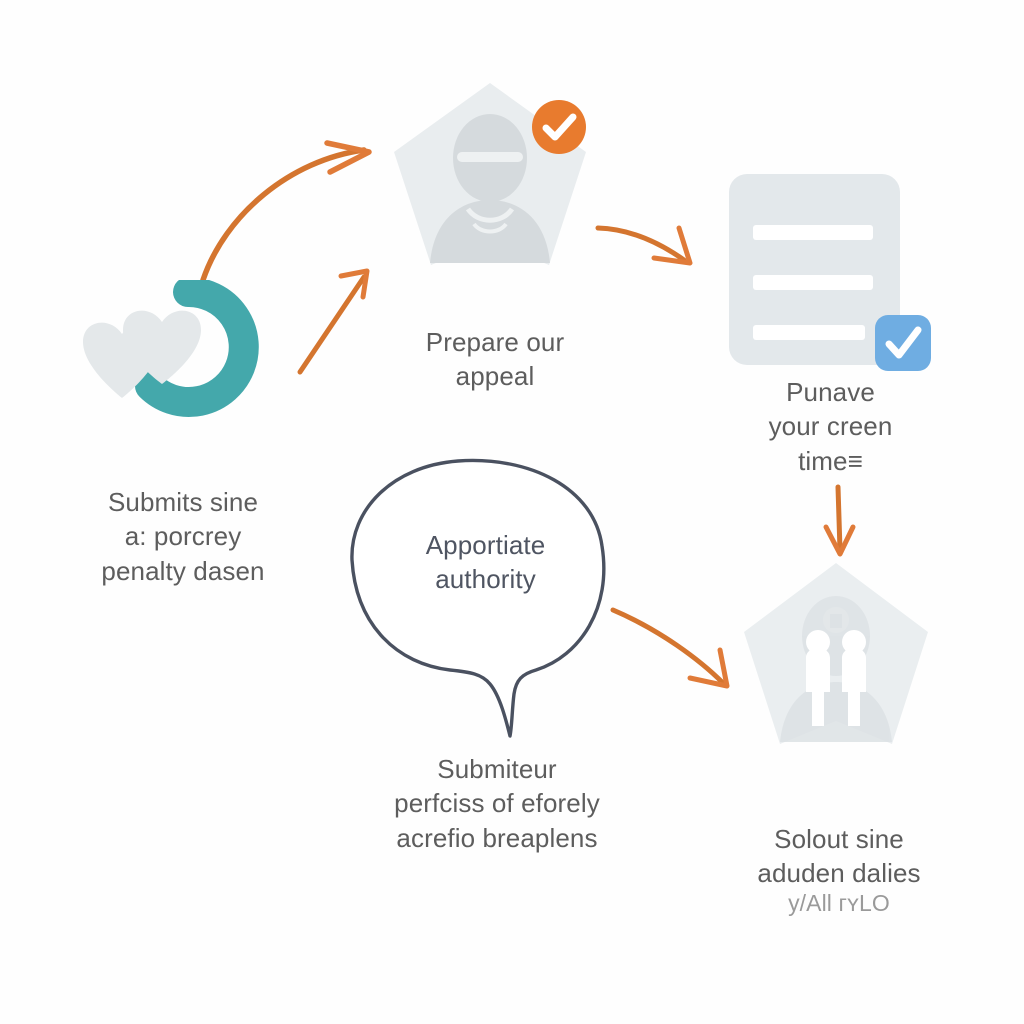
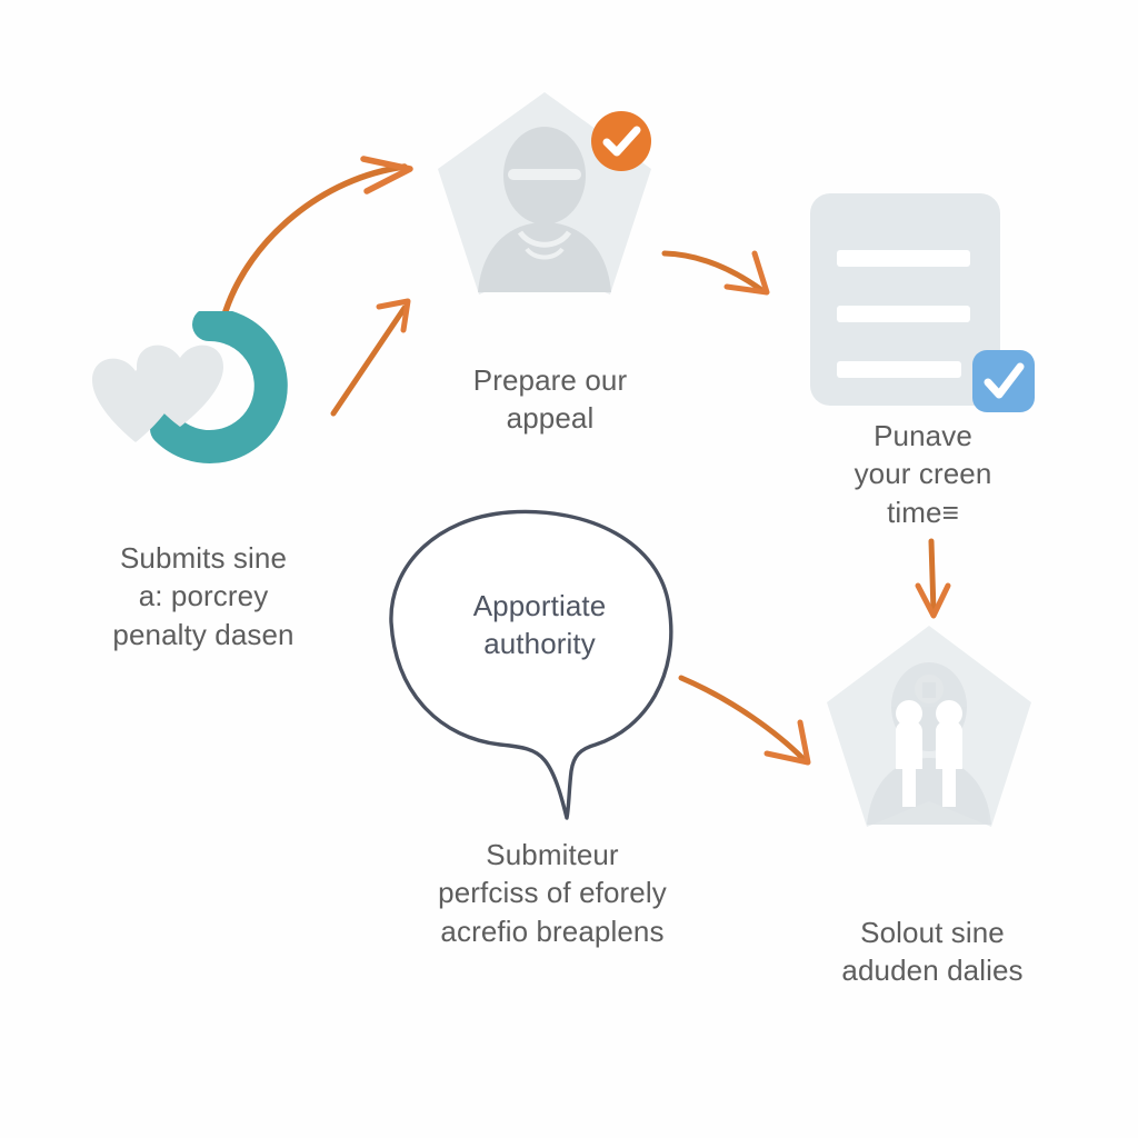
  Submits sine
  a: porcrey
  penalty dasen
  Prepare our
  appeal
  Punave
  your creen
  time≡
  Apportiate
  authority
  Submiteur
  perfciss of eforely
  acrefio breaplens
  Solout sine
  aduden dalies
- y/All гʏLO
